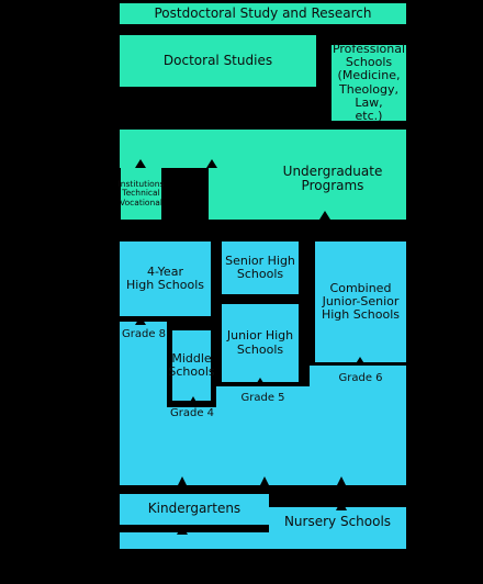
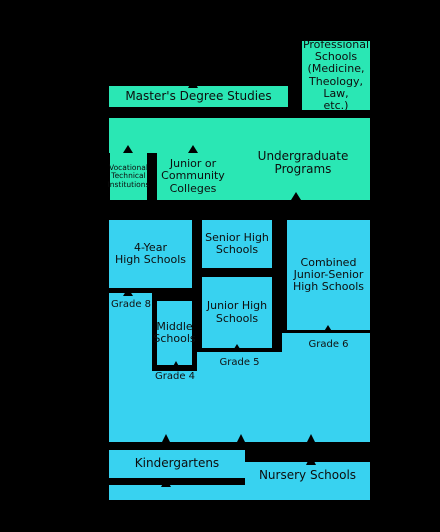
- Postdoctoral Study and Research
- Doctoral Studies
  Professional
  Schools
  (Medicine,
  Theology, Law,
  etc.)
+ Master's Degree Studies
  Undergraduate
  Programs
- Institutions
+ Vocational
  Technical
- Vocational
+ Institutions
+ Junior or
+ Community
+ Colleges
  4-Year
  High Schools
  Senior High
  Schools
  Junior High
  Schools
  Combined
  Junior-Senior
  High Schools
  Middle
  Schools
  Grade 8
  Grade 6
  Grade 5
  Grade 4
  Kindergartens
  Nursery Schools
